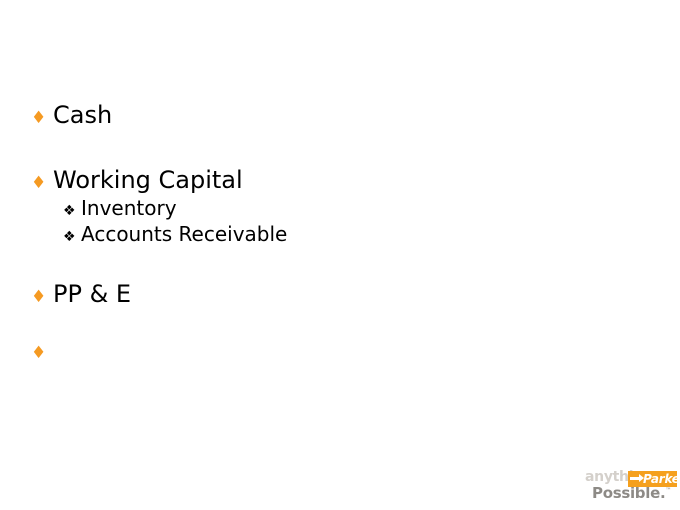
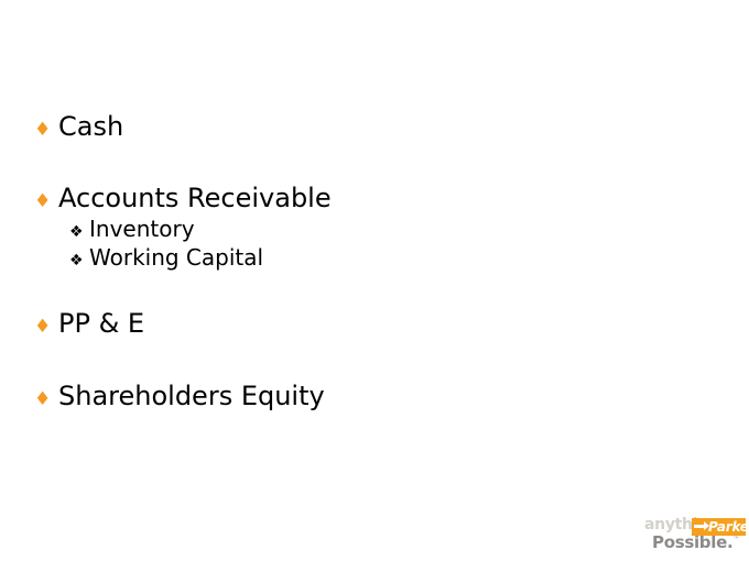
  ♦
  Cash
  ♦
- Working Capital
+ Accounts Receivable
  ❖
  Inventory
  ❖
- Accounts Receivable
+ Working Capital
  ♦
  PP & E
  ♦
+ Shareholders Equity
  Possible.
  Parke
